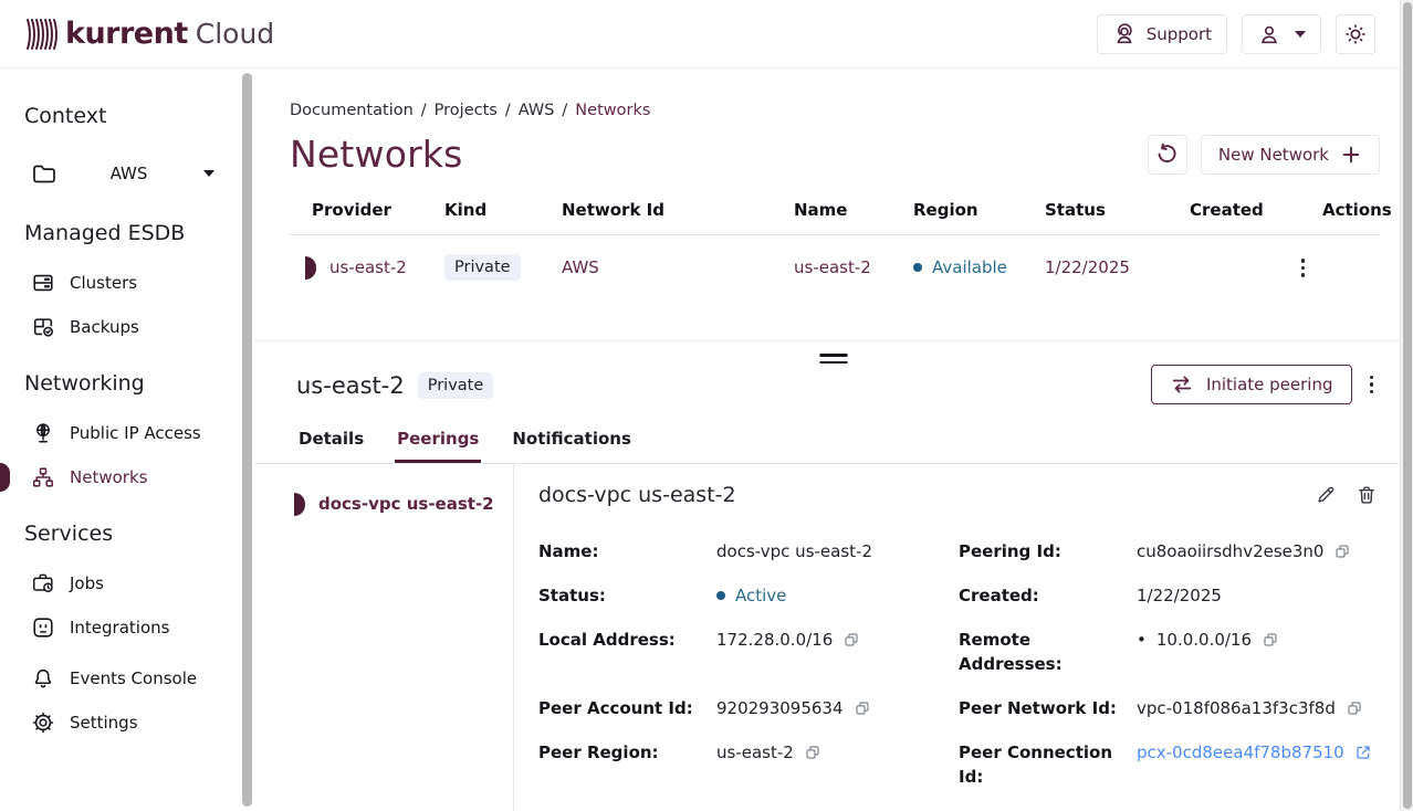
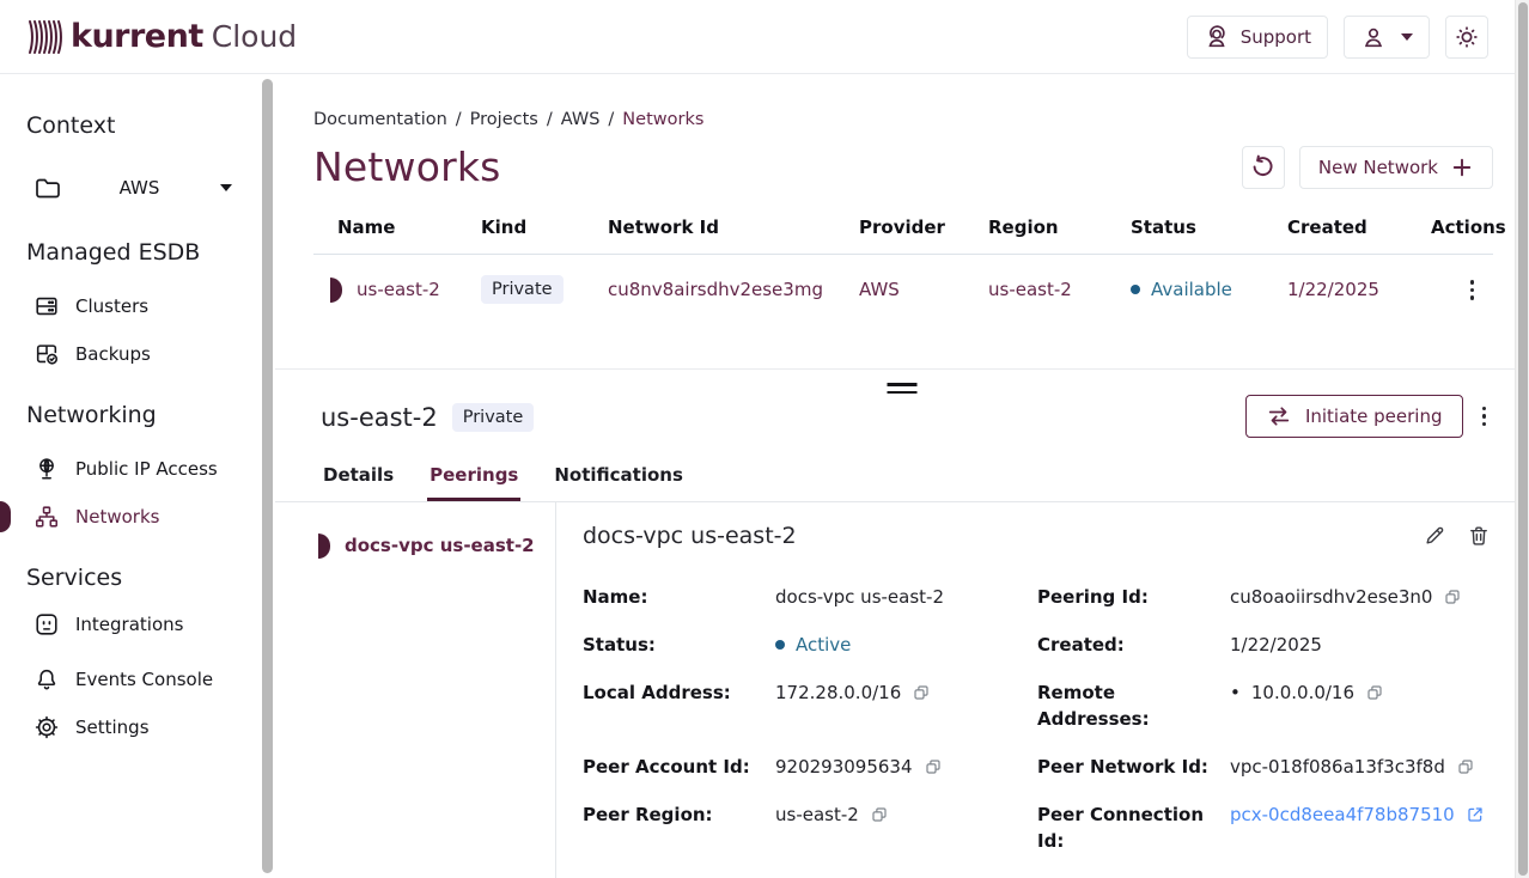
  kurrent
  Cloud
  Support
  Context
  AWS
  Managed ESDB
  Clusters
  Backups
  Networking
  Public IP Access
  Networks
  Services
- Jobs
  Integrations
  Events Console
  Settings
  Documentation
  /
  Projects
  /
  AWS
  /
  Networks
  Networks
  New Network
- Provider
+ Name
  Kind
  Network Id
- Name
+ Provider
  Region
  Status
  Created
  Actions
  us-east-2
  Private
+ cu8nv8airsdhv2ese3mg
  AWS
  us-east-2
  Available
  1/22/2025
  us-east-2
  Private
  Initiate peering
  Details
  Peerings
  Notifications
  docs-vpc us-east-2
  docs-vpc us-east-2
  Name:
  docs-vpc us-east-2
  Peering Id:
  cu8oaoiirsdhv2ese3n0
  Status:
  Active
  Created:
  1/22/2025
  Local Address:
  172.28.0.0/16
  Remote Addresses:
  •
  10.0.0.0/16
  Peer Account Id:
  920293095634
  Peer Network Id:
  vpc-018f086a13f3c3f8d
  Peer Region:
  us-east-2
  Peer Connection Id:
  pcx-0cd8eea4f78b87510
